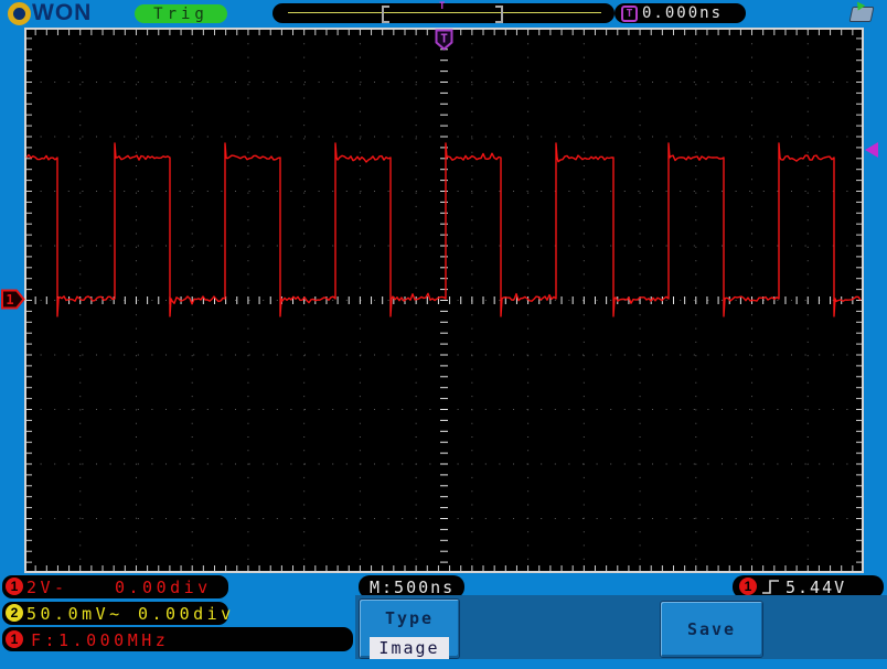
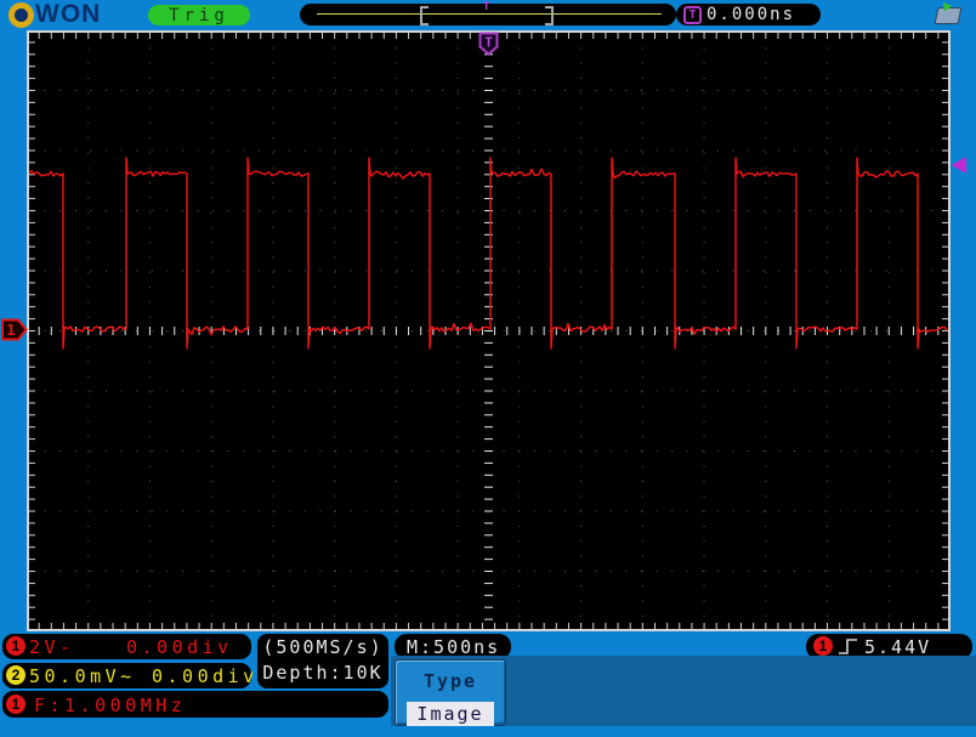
  WON
  Trig
  T
  T
  0.000ns
  T
  1
  1
  2V-
  0.00div
  2
  50.0mV~
  0.00div
+ (500MS/s)
+ Depth:10K
  M:500ns
  1
  5.44V
  1
  F:1.000MHz
  Type
  Image
- Save
